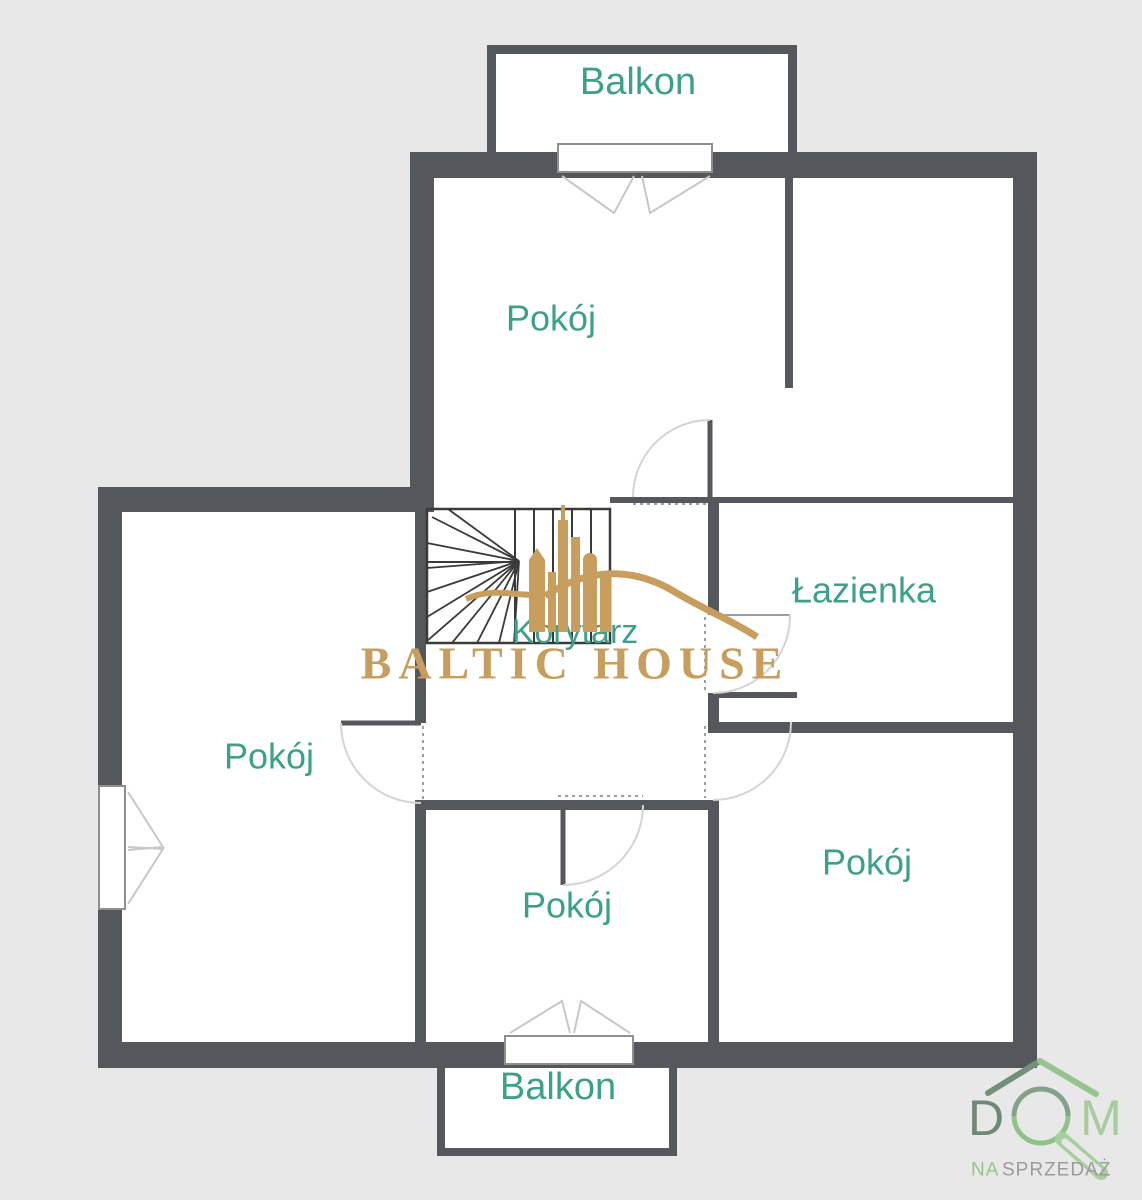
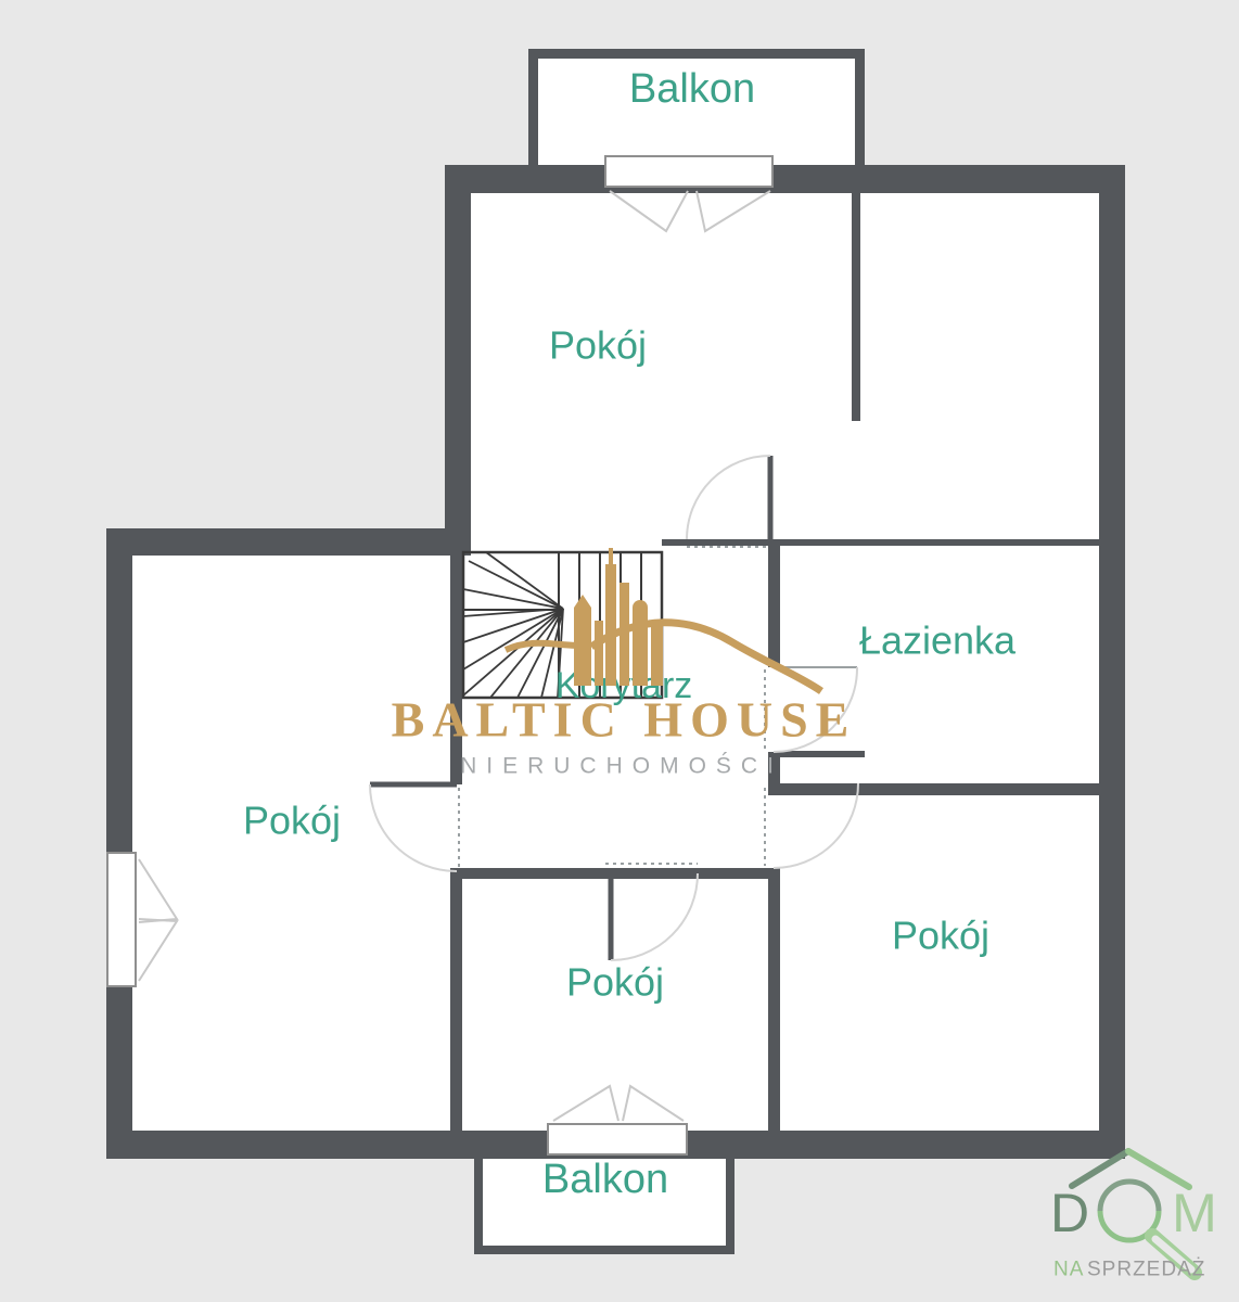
  Balkon
  Pokój
  Łazienka
  Pokój
  Pokój
  Pokój
  Balkon
  BALTIC HOUSE
+ NIERUCHOMOŚCI
  D
  M
  NA
  SPRZEDAŻ
